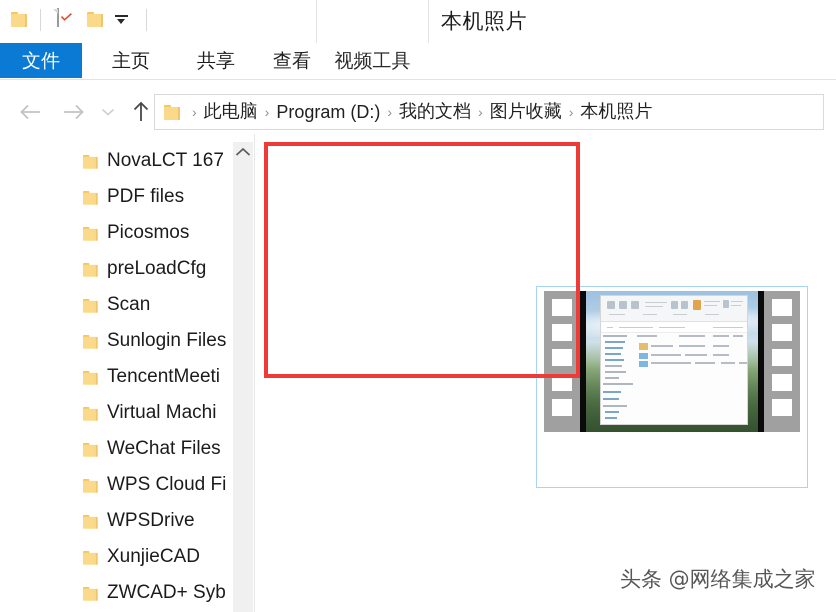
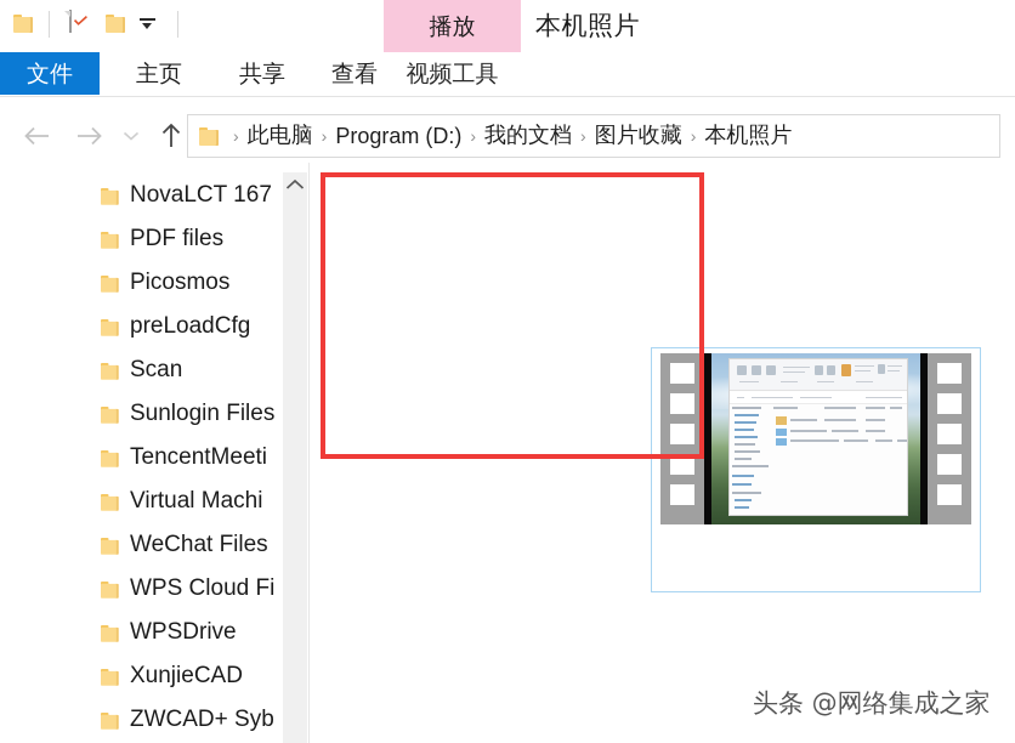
+ 播放
  本机照片
  文件
  主页
  共享
  查看
  视频工具
  ›
  此电脑
  ›
  Program (D:)
  ›
  我的文档
  ›
  图片收藏
  ›
  本机照片
  NovaLCT 167
  PDF files
  Picosmos
  preLoadCfg
  Scan
  Sunlogin Files
  TencentMeeti
  Virtual Machi
  WeChat Files
  WPS Cloud Fi
  WPSDrive
  XunjieCAD
  ZWCAD+ Syb
  头条 @网络集成之家
